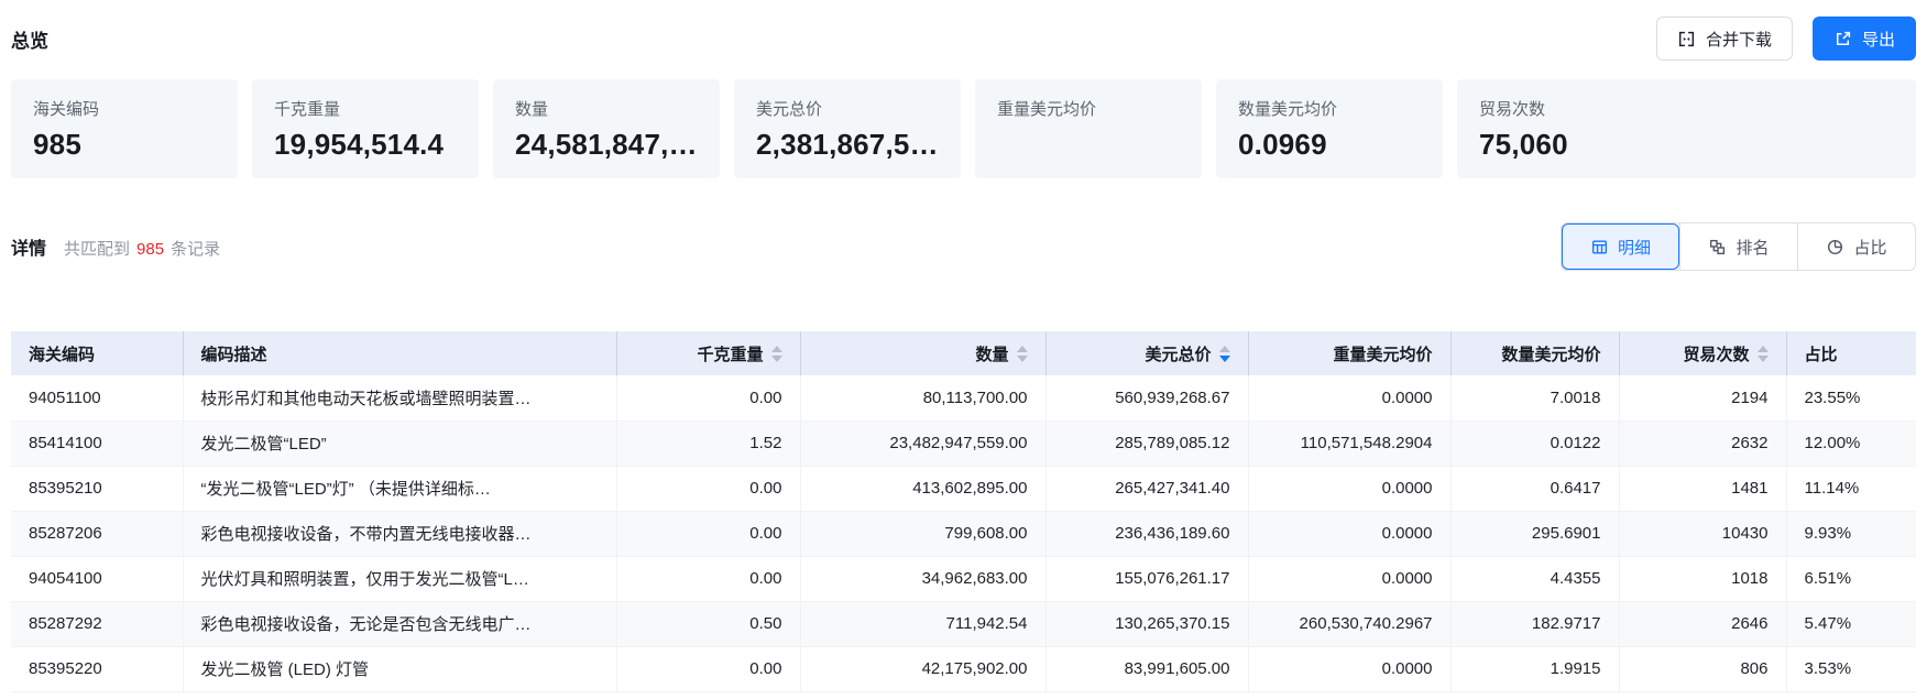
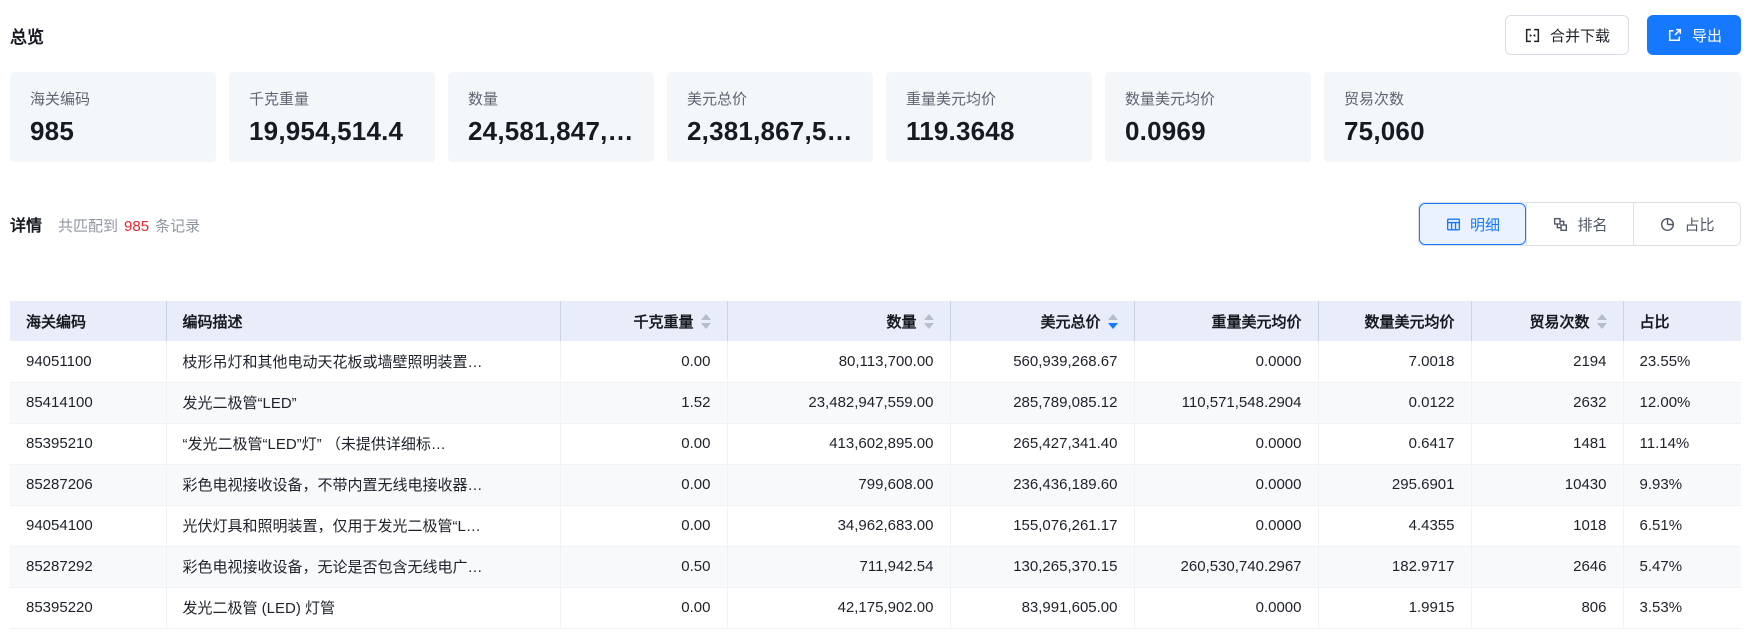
  总览
  合并下载
  导出
  海关编码
  985
  千克重量
  19,954,514.4
  数量
  24,581,847,…
  美元总价
  2,381,867,5…
  重量美元均价
+ 119.3648
  数量美元均价
  0.0969
  贸易次数
  75,060
  详情
  共匹配到 985 条记录
  明细
  排名
  占比
  海关编码	编码描述	千克重量	数量	美元总价	重量美元均价	数量美元均价	贸易次数	占比
  94051100	枝形吊灯和其他电动天花板或墙壁照明装置…	0.00	80,113,700.00	560,939,268.67	0.0000	7.0018	2194	23.55%
  85414100	发光二极管“LED”	1.52	23,482,947,559.00	285,789,085.12	110,571,548.2904	0.0122	2632	12.00%
  85395210	“发光二极管“LED”灯” （未提供详细标…	0.00	413,602,895.00	265,427,341.40	0.0000	0.6417	1481	11.14%
  85287206	彩色电视接收设备，不带内置无线电接收器…	0.00	799,608.00	236,436,189.60	0.0000	295.6901	10430	9.93%
  94054100	光伏灯具和照明装置，仅用于发光二极管“L…	0.00	34,962,683.00	155,076,261.17	0.0000	4.4355	1018	6.51%
  85287292	彩色电视接收设备，无论是否包含无线电广…	0.50	711,942.54	130,265,370.15	260,530,740.2967	182.9717	2646	5.47%
  85395220	发光二极管 (LED) 灯管	0.00	42,175,902.00	83,991,605.00	0.0000	1.9915	806	3.53%
